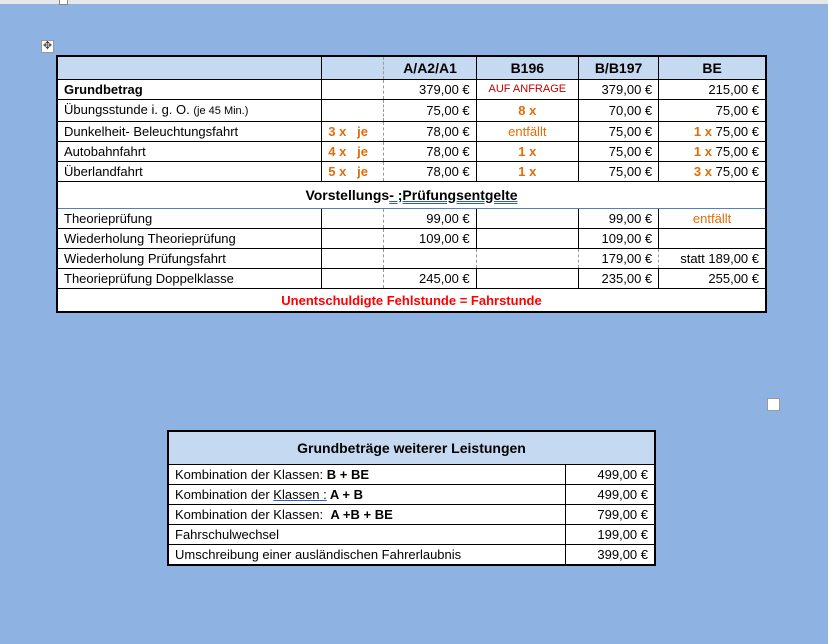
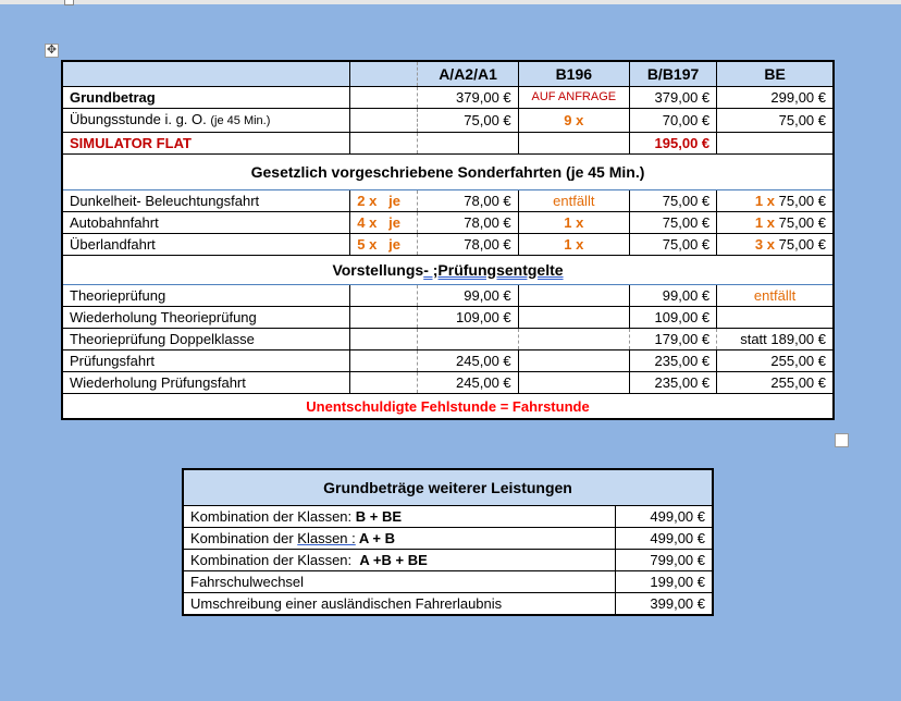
  ✥
  		A/A2/A1	B196	B/B197	BE
- Grundbetrag		379,00 €	AUF ANFRAGE	379,00 €	215,00 €
+ Grundbetrag		379,00 €	AUF ANFRAGE	379,00 €	299,00 €
- Übungsstunde i. g. O. (je 45 Min.)		75,00 €	8 x	70,00 €	75,00 €
+ Übungsstunde i. g. O. (je 45 Min.)		75,00 €	9 x	70,00 €	75,00 €
+ SIMULATOR FLAT				195,00 €
+ Gesetzlich vorgeschriebene Sonderfahrten (je 45 Min.)
- Dunkelheit- Beleuchtungsfahrt	3 x je	78,00 €	entfällt	75,00 €	1 x 75,00 €
+ Dunkelheit- Beleuchtungsfahrt	2 x je	78,00 €	entfällt	75,00 €	1 x 75,00 €
  Autobahnfahrt	4 x je	78,00 €	1 x	75,00 €	1 x 75,00 €
  Überlandfahrt	5 x je	78,00 €	1 x	75,00 €	3 x 75,00 €
  Vorstellungs- ;Prüfungsentgelte
  Theorieprüfung		99,00 €		99,00 €	entfällt
  Wiederholung Theorieprüfung		109,00 €		109,00 €
- Wiederholung Prüfungsfahrt				179,00 €	statt 189,00 €
+ Theorieprüfung Doppelklasse				179,00 €	statt 189,00 €
+ Prüfungsfahrt		245,00 €		235,00 €	255,00 €
- Theorieprüfung Doppelklasse		245,00 €		235,00 €	255,00 €
+ Wiederholung Prüfungsfahrt		245,00 €		235,00 €	255,00 €
  Unentschuldigte Fehlstunde = Fahrstunde
  Grundbeträge weiterer Leistungen
  Kombination der Klassen: B + BE	499,00 €
  Kombination der Klassen : A + B	499,00 €
  Kombination der Klassen: A +B + BE	799,00 €
  Fahrschulwechsel	199,00 €
  Umschreibung einer ausländischen Fahrerlaubnis	399,00 €
